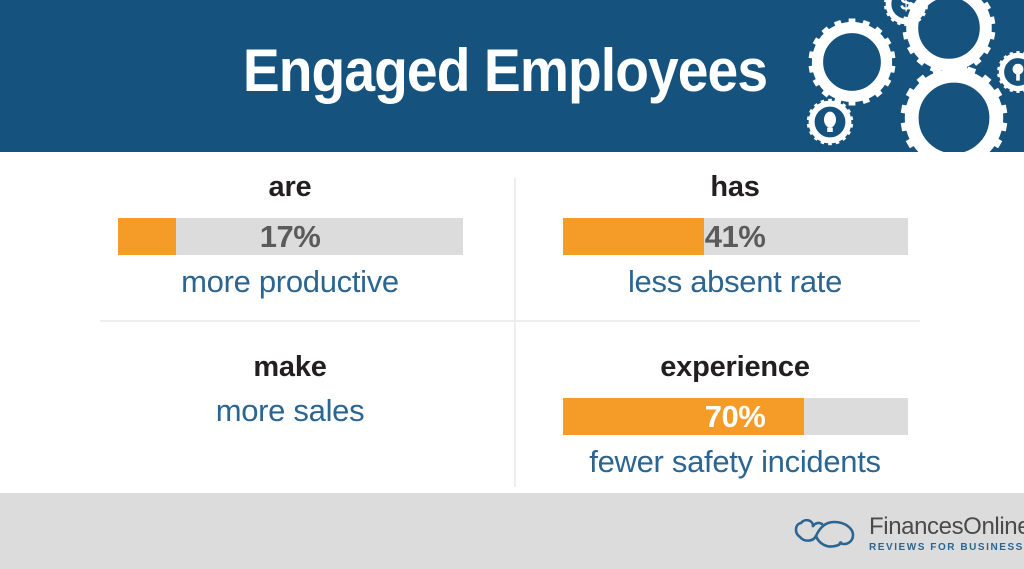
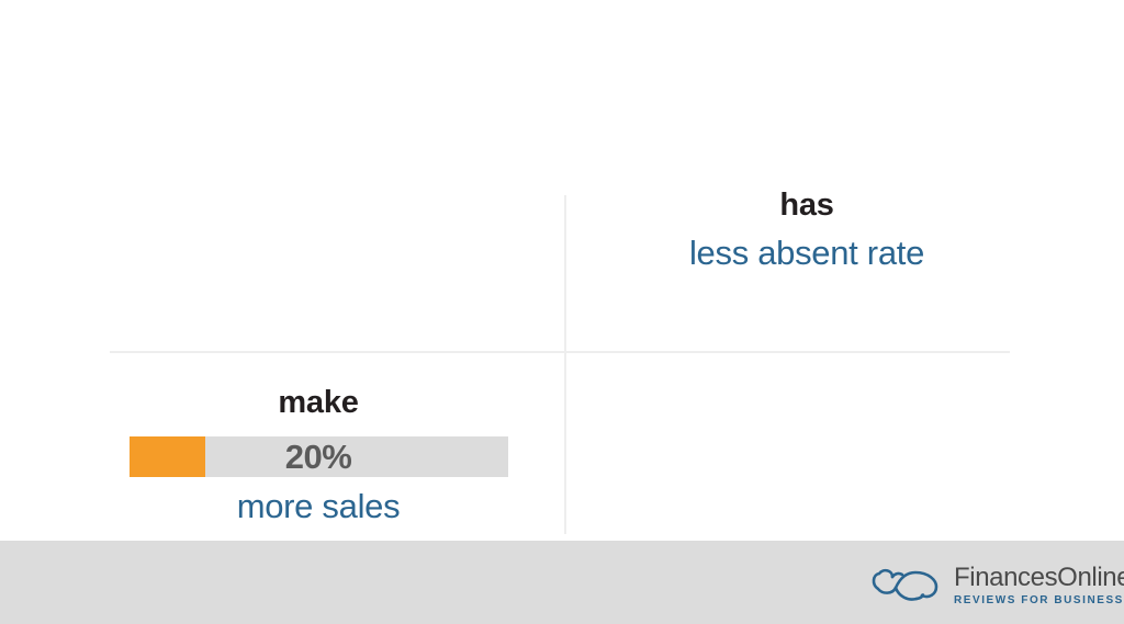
- Engaged Employees
- $
- are
- 17%
- more productive
  has
- 41%
  less absent rate
  make
+ 20%
  more sales
- experience
- 70%
- fewer safety incidents
  FinancesOnlin
  REVIEWS FOR BUSINESS
